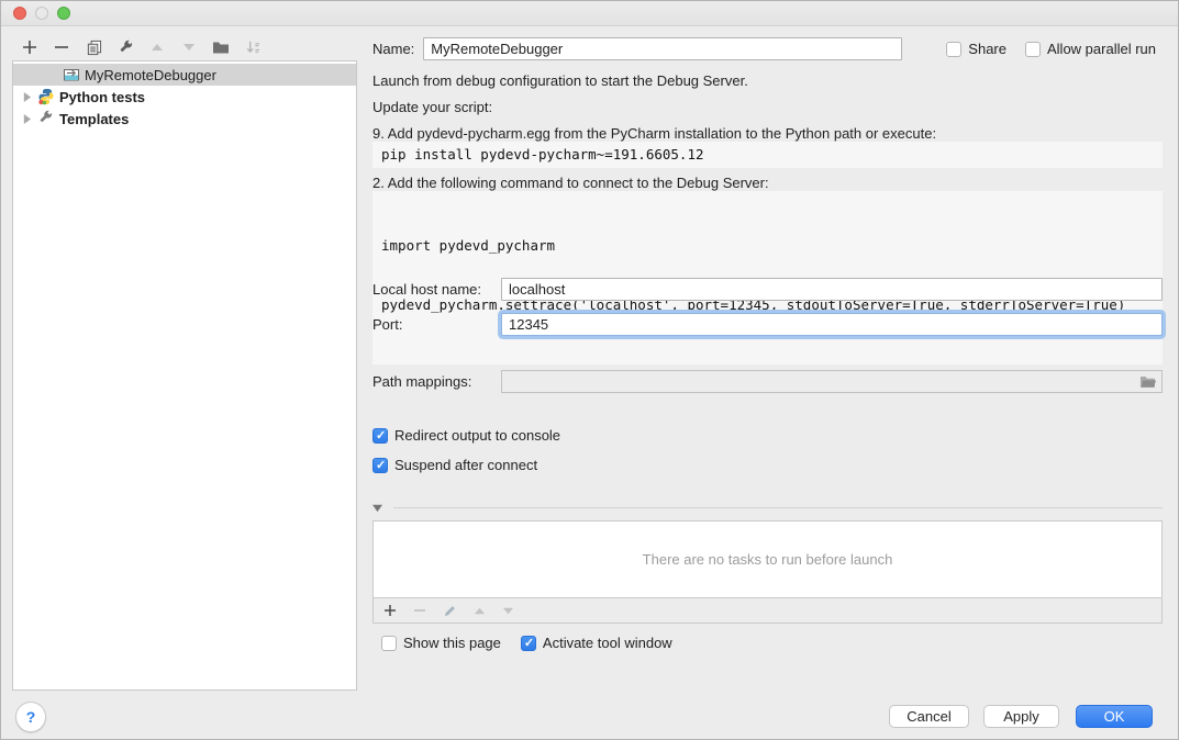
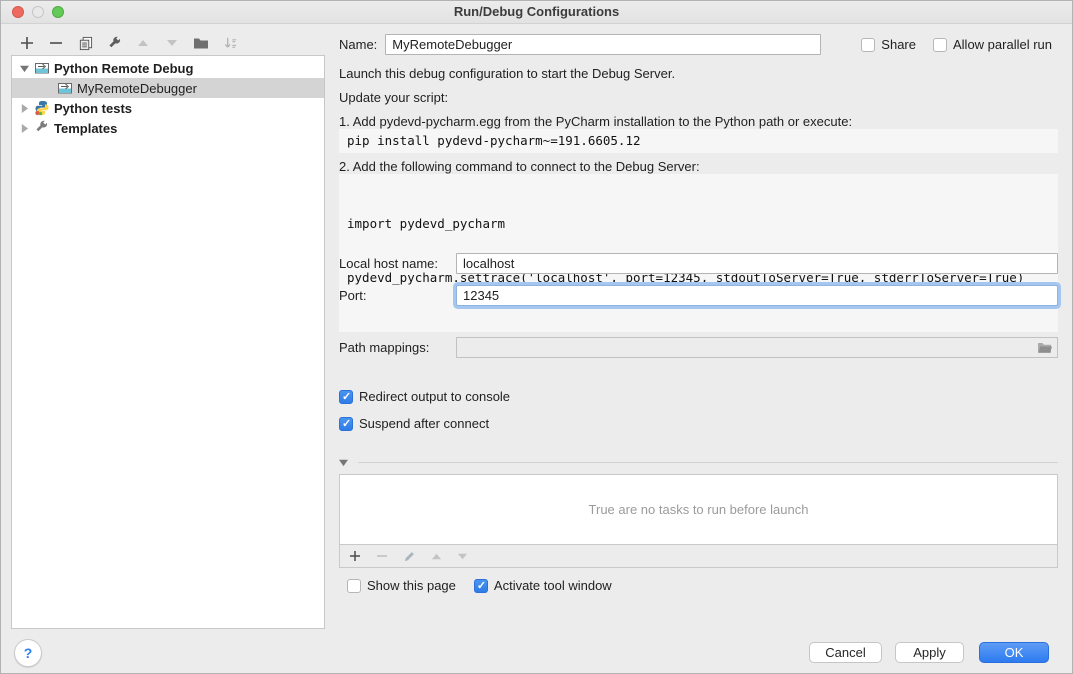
+ Run/Debug Configurations
+ Python Remote Debug
  MyRemoteDebugger
  Python tests
  Templates
  Name:
  MyRemoteDebugger
  Share
  Allow parallel run
- Launch from debug configuration to start the Debug Server.
+ Launch this debug configuration to start the Debug Server.
  Update your script:
- 9. Add pydevd-pycharm.egg from the PyCharm installation to the Python path or execute:
+ 1. Add pydevd-pycharm.egg from the PyCharm installation to the Python path or execute:
  pip install pydevd-pycharm~=191.6605.12
  2. Add the following command to connect to the Debug Server:
  import pydevd_pycharm
  pydevd_pycharm.settrace('localhost', port=12345, stdoutToServer=True, stderrToServer=True)
  Local host name:
  localhost
  Port:
  12345
  Path mappings:
  Redirect output to console
  Suspend after connect
- There are no tasks to run before launch
+ True are no tasks to run before launch
  Show this page
  Activate tool window
  ?
  Cancel
  Apply
  OK
